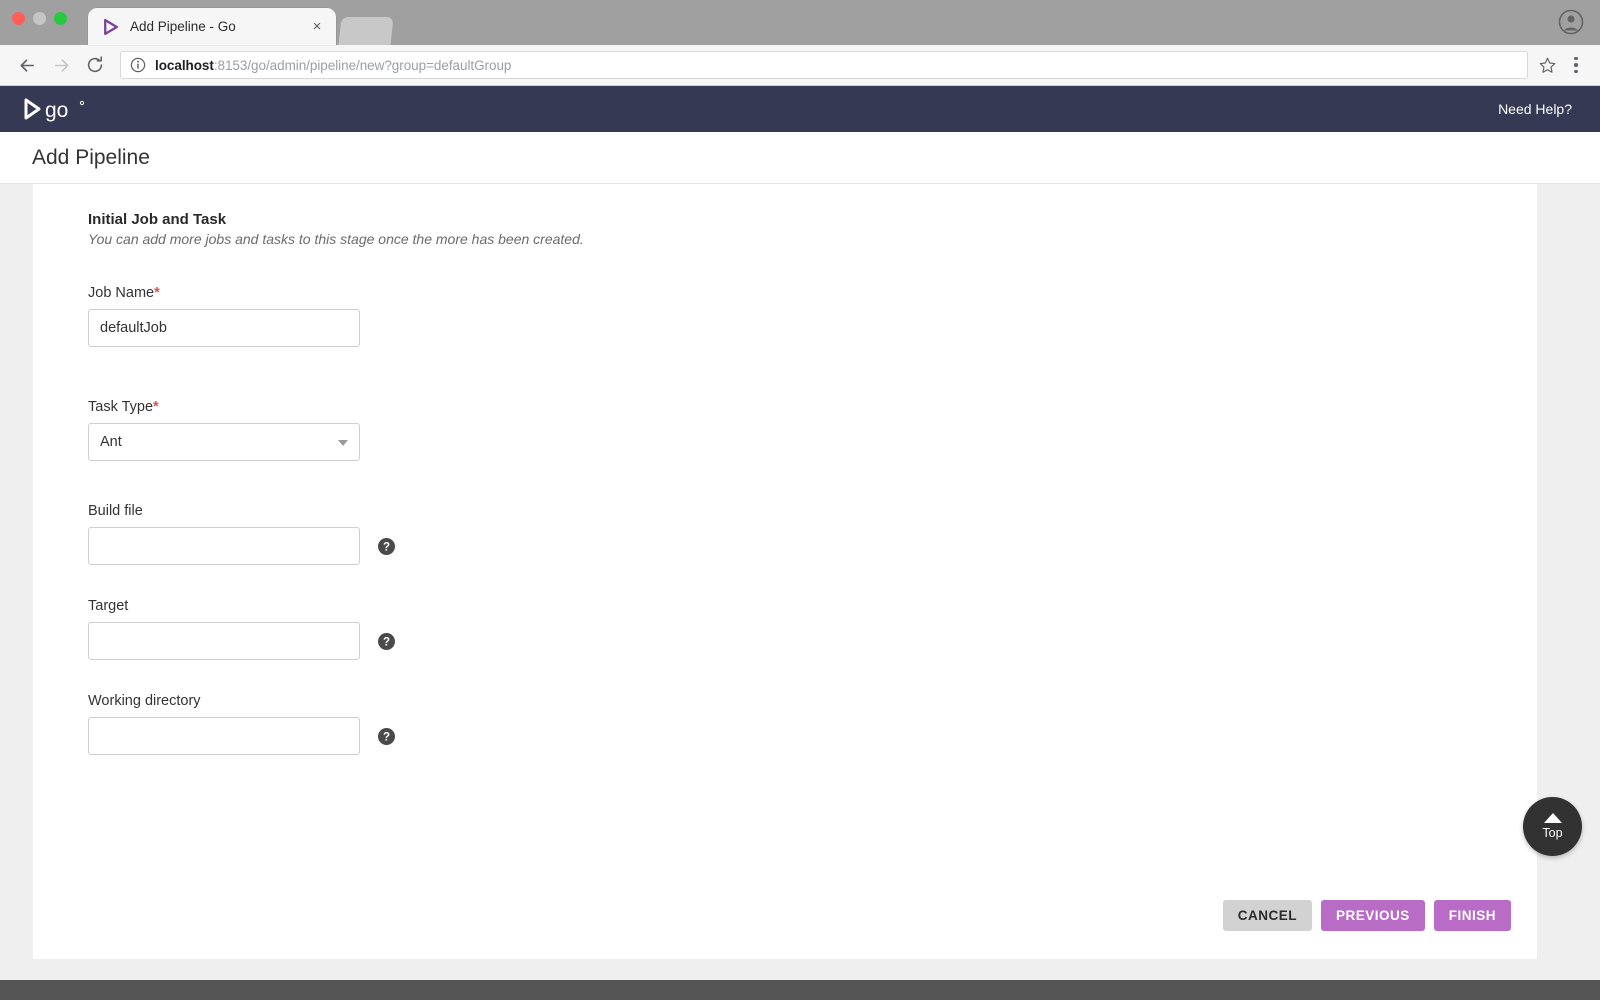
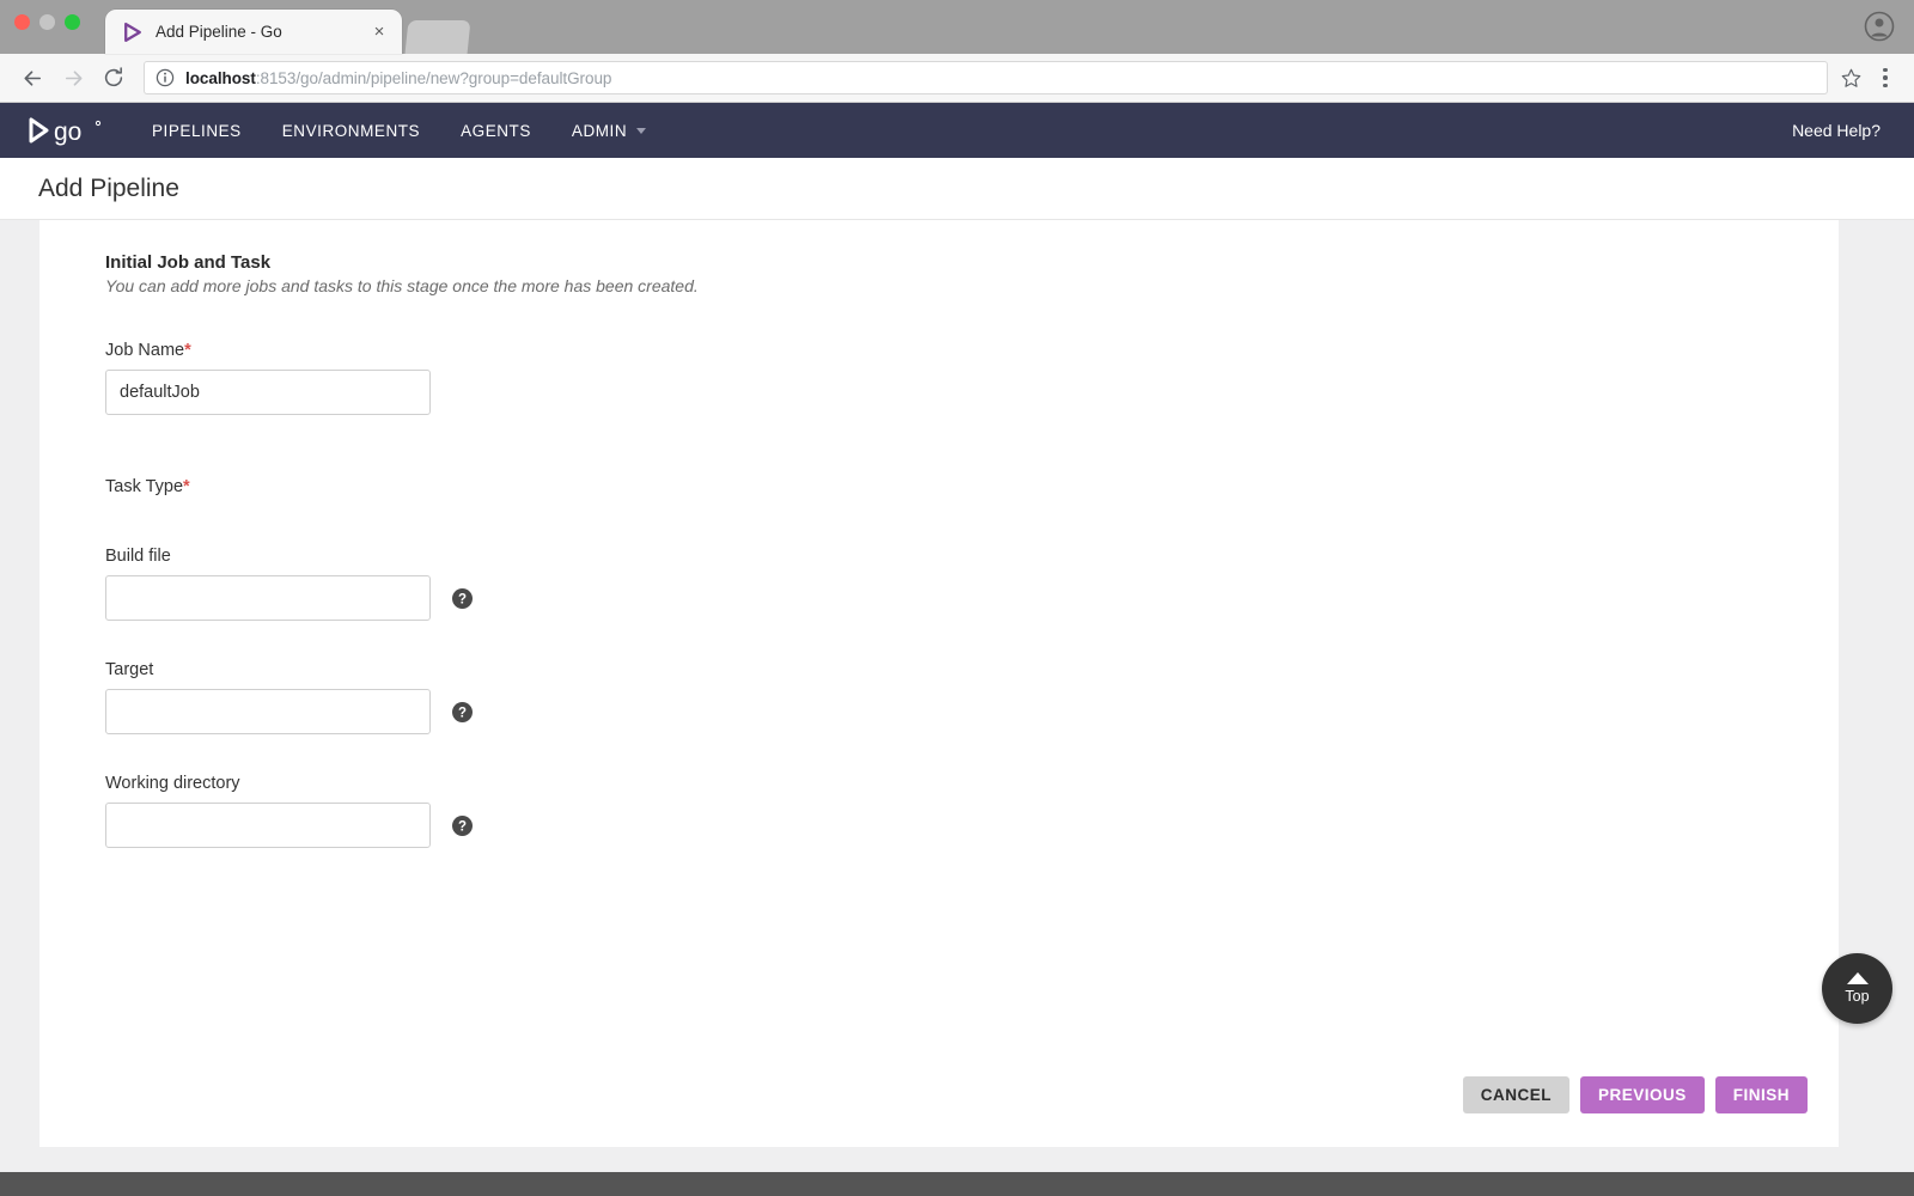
  Add Pipeline - Go
  ×
  localhost:8153/go/admin/pipeline/new?group=defaultGroup
  go
+ PIPELINES
+ ENVIRONMENTS
+ AGENTS
+ ADMIN
  Need Help?
  Add Pipeline
  Initial Job and Task
  You can add more jobs and tasks to this stage once the more has been created.
  Job Name*
  defaultJob
  Task Type*
- Ant
  Build file
  ?
  Target
  ?
  Working directory
  ?
  CANCEL
  PREVIOUS
  FINISH
  Top
